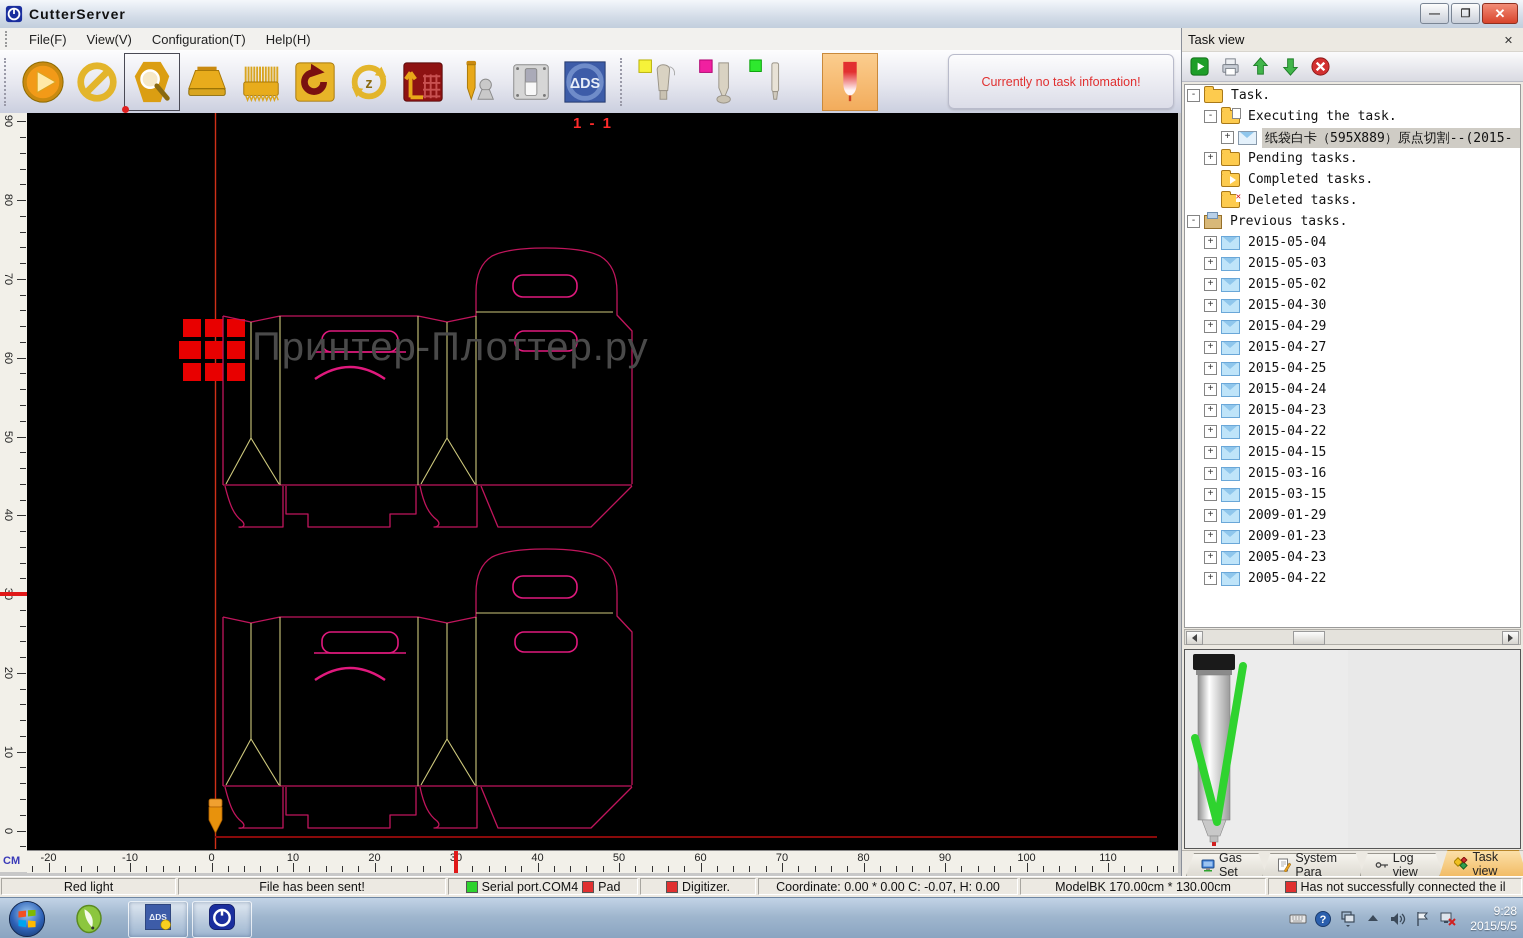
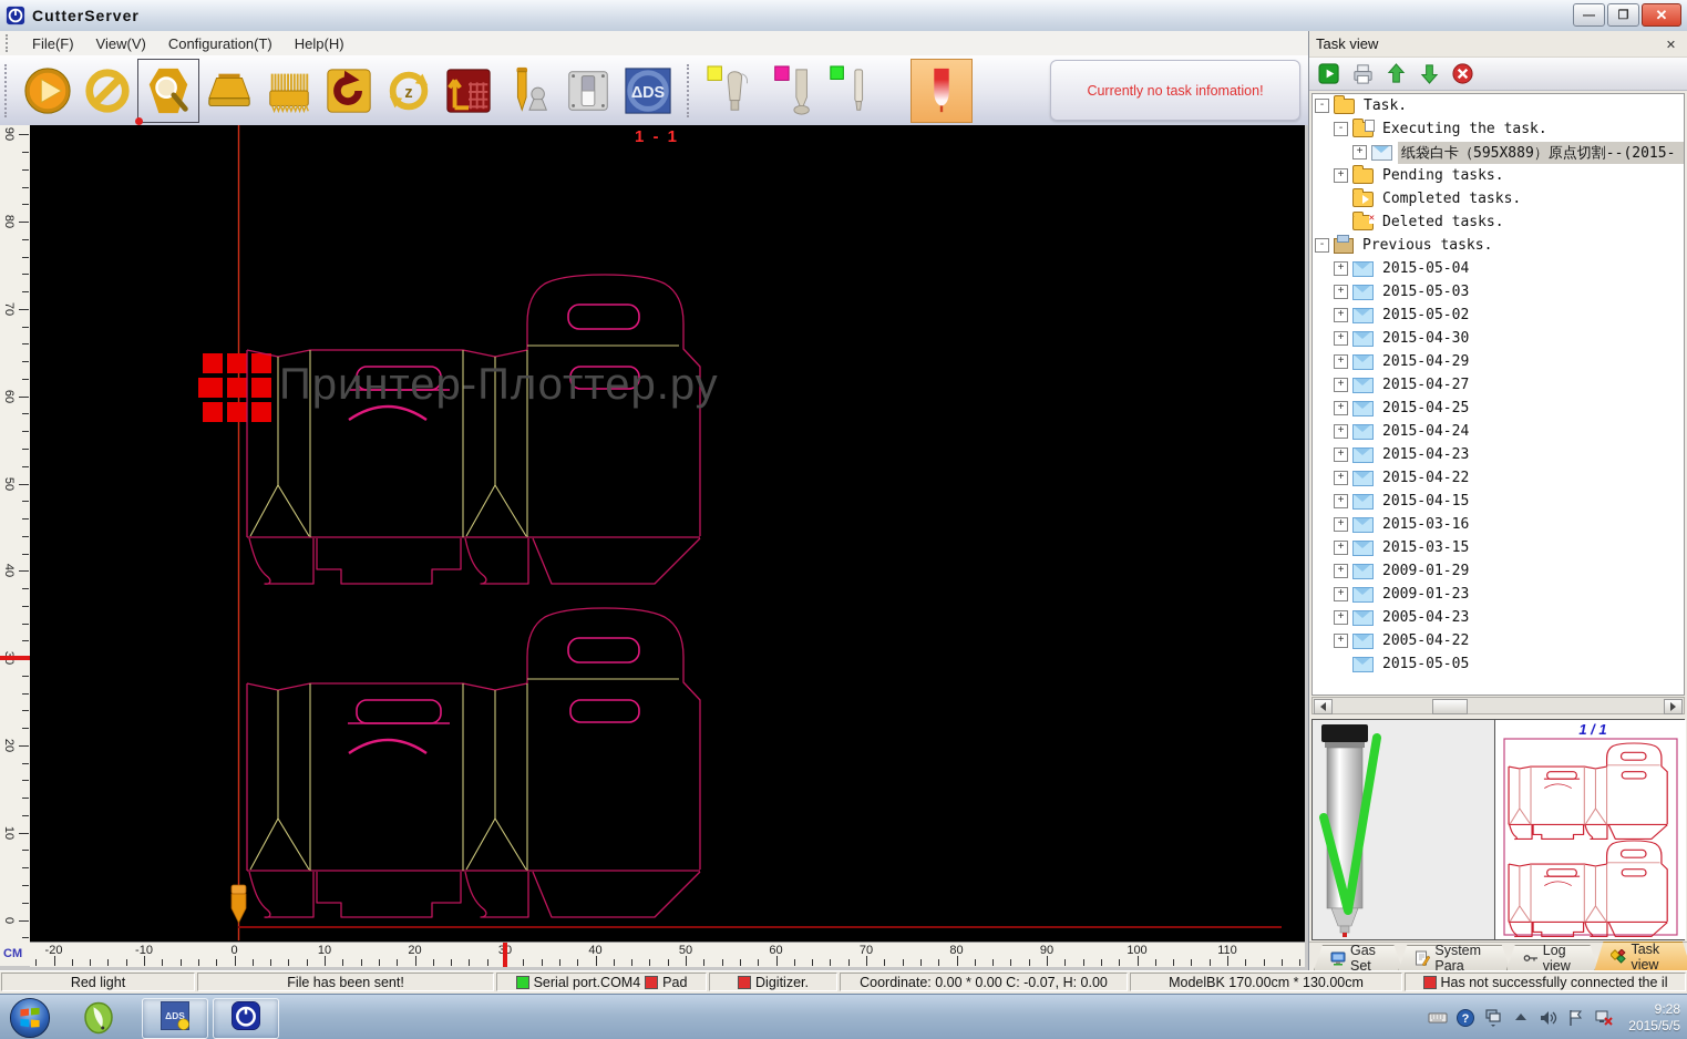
  CutterServer
  —
  ❐
  ✕
  File(F)
  View(V)
  Configuration(T)
  Help(H)
  Currently no task infomation!
  z
  ΔDS
  CM
  -20
  -10
  0
  10
  20
  30
  40
  50
  60
  70
  80
  90
  100
  110
  Принтер-Плоттер.ру
  1 - 1
  Task view
  ✕
  -
  Task.
  -
  Executing the task.
  +
  纸袋白卡（595X889）原点切割--(2015-
  +
  Pending tasks.
  Completed tasks.
  Deleted tasks.
  -
  Previous tasks.
  +
  2015-05-04
  +
  2015-05-03
  +
  2015-05-02
  +
  2015-04-30
  +
  2015-04-29
  +
  2015-04-27
  +
  2015-04-25
  +
  2015-04-24
  +
  2015-04-23
  +
  2015-04-22
  +
  2015-04-15
  +
  2015-03-16
  +
  2015-03-15
  +
  2009-01-29
  +
  2009-01-23
  +
  2005-04-23
  +
  2005-04-22
+ 2015-05-05
+ 1 / 1
  Gas Set
  System Para
  Log view
  Task view
  Red light
  File has been sent!
  Serial port.COM4
  Pad
  Digitizer.
  Coordinate: 0.00 * 0.00 C: -0.07, H: 0.00
  ModelBK 170.00cm * 130.00cm
  Has not successfully connected the il
  ΔDS
  ?
  9:28
  2015/5/5
